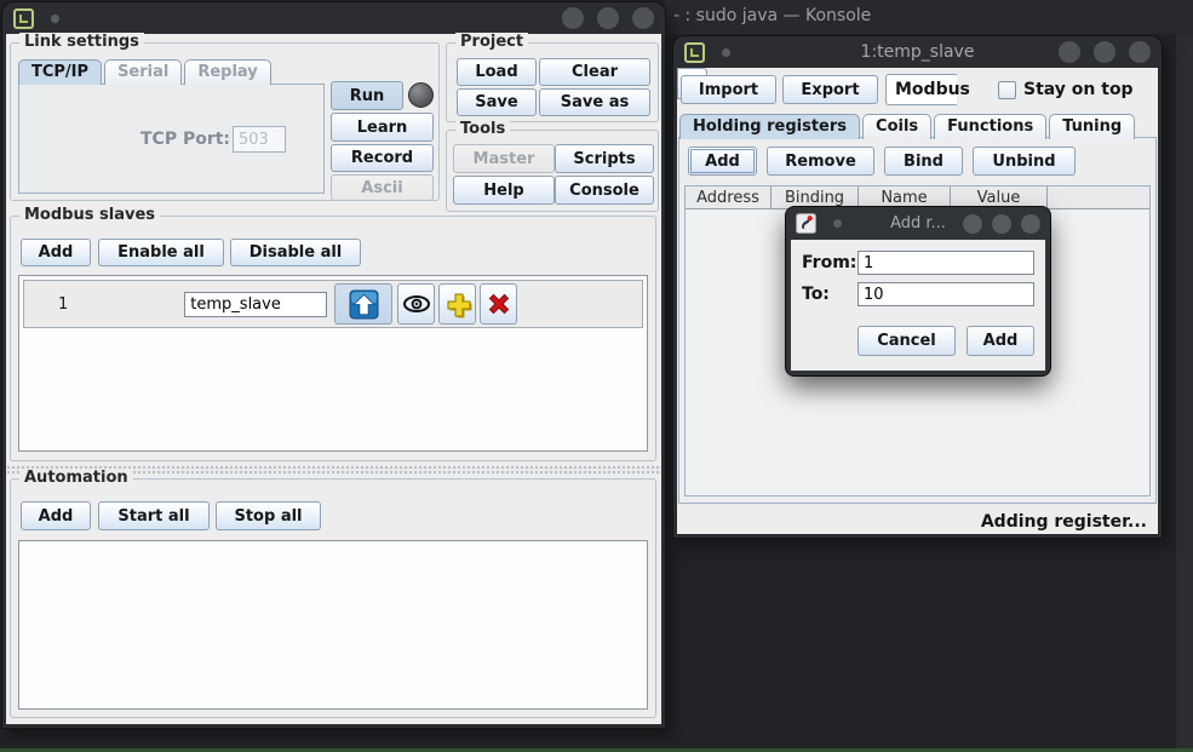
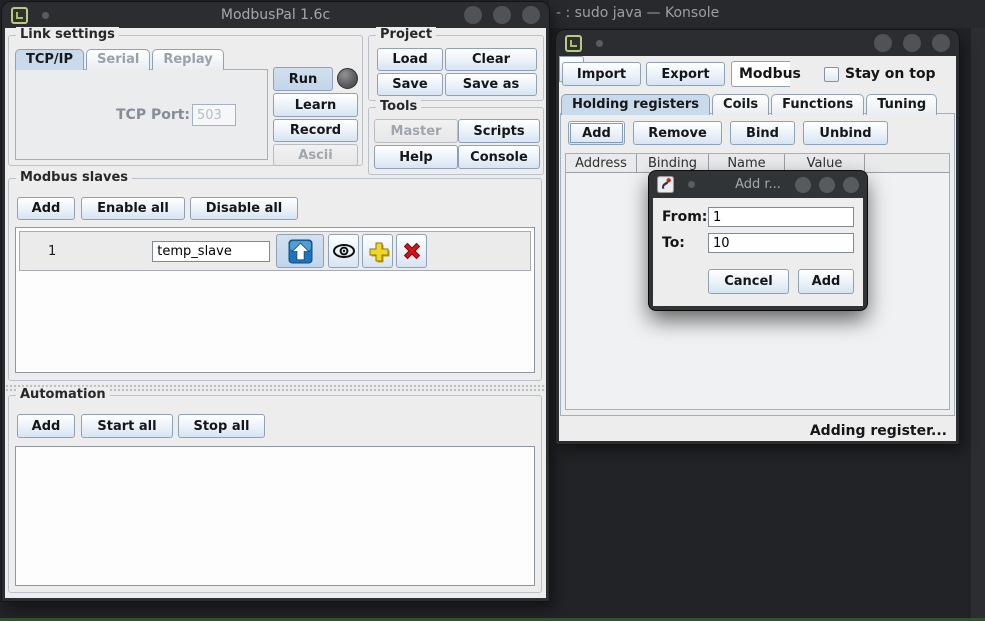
  - : sudo java — Konsole
+ ModbusPal 1.6c
  Link settings
  TCP/IP
  Serial
  Replay
  TCP Port:
  503
  Run
  Learn
  Record
  Ascii
  Project
  Load
  Clear
  Save
  Save as
  Tools
  Master
  Scripts
  Help
  Console
  Modbus slaves
  Add
  Enable all
  Disable all
  1
  temp_slave
  Automation
  Add
  Start all
  Stop all
- 1:temp_slave
  Import
  Export
  Modbus
  Stay on top
  Holding registers
  Coils
  Functions
  Tuning
  Add
  Remove
  Bind
  Unbind
  Address
  Binding
  Name
  Value
  Adding register...
  Add r...
  From:
  1
  To:
  10
  Cancel
  Add
